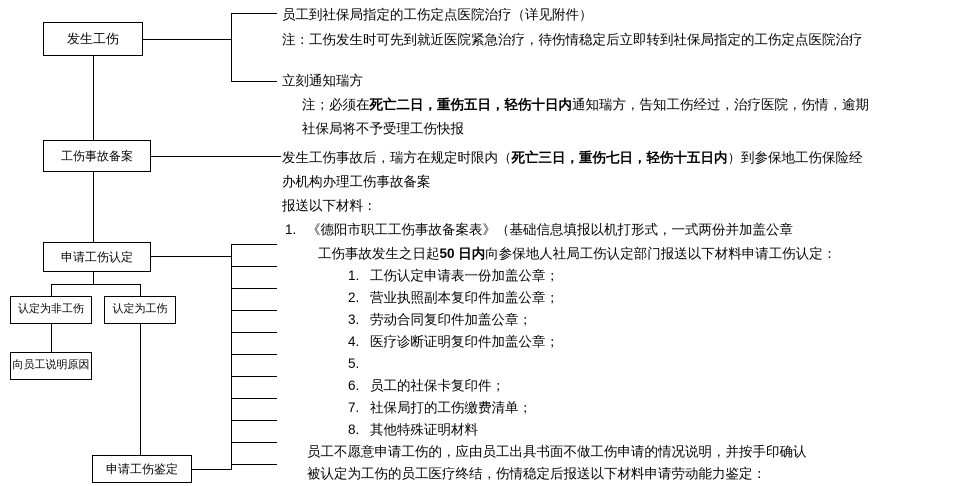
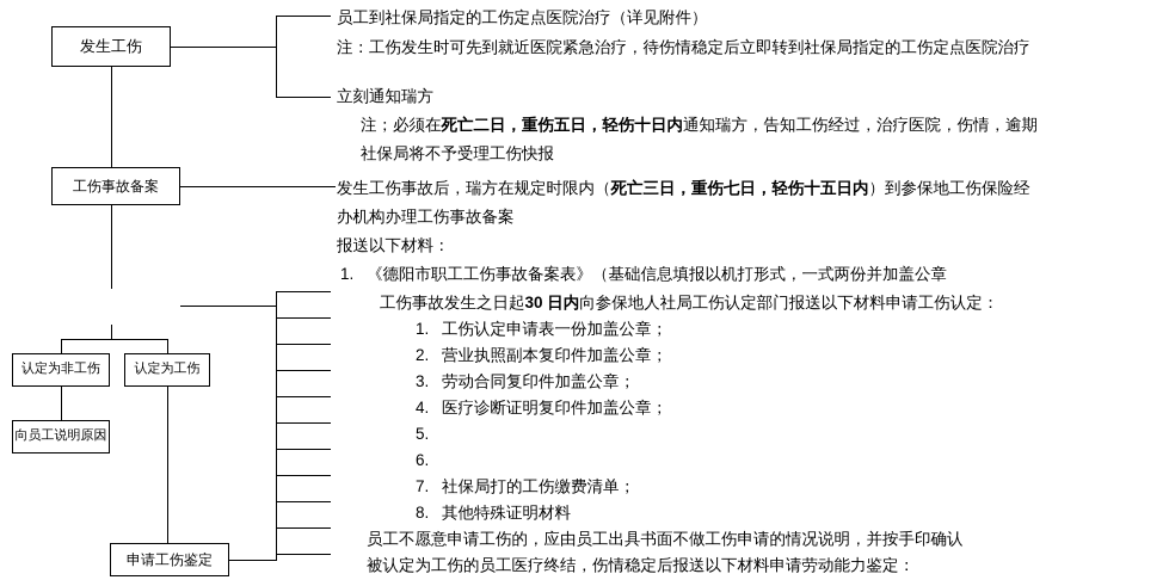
  发生工伤
  工伤事故备案
- 申请工伤认定
  认定为非工伤
  认定为工伤
  向员工说明原因
  申请工伤鉴定
  员工到社保局指定的工伤定点医院治疗（详见附件）
  注：工伤发生时可先到就近医院紧急治疗，待伤情稳定后立即转到社保局指定的工伤定点医院治疗
  立刻通知瑞方
  注；必须在死亡二日，重伤五日，轻伤十日内通知瑞方，告知工伤经过，治疗医院，伤情，逾期
  社保局将不予受理工伤快报
  发生工伤事故后，瑞方在规定时限内（死亡三日，重伤七日，轻伤十五日内）到参保地工伤保险经
  办机构办理工伤事故备案
  报送以下材料：
  1.
  《德阳市职工工伤事故备案表》（基础信息填报以机打形式，一式两份并加盖公章
- 工伤事故发生之日起50 日内向参保地人社局工伤认定部门报送以下材料申请工伤认定：
+ 工伤事故发生之日起30 日内向参保地人社局工伤认定部门报送以下材料申请工伤认定：
  1.
  工伤认定申请表一份加盖公章；
  2.
  营业执照副本复印件加盖公章；
  3.
  劳动合同复印件加盖公章；
  4.
  医疗诊断证明复印件加盖公章；
  5.
  6.
- 员工的社保卡复印件；
  7.
  社保局打的工伤缴费清单；
  8.
  其他特殊证明材料
  员工不愿意申请工伤的，应由员工出具书面不做工伤申请的情况说明，并按手印确认
  被认定为工伤的员工医疗终结，伤情稳定后报送以下材料申请劳动能力鉴定：
